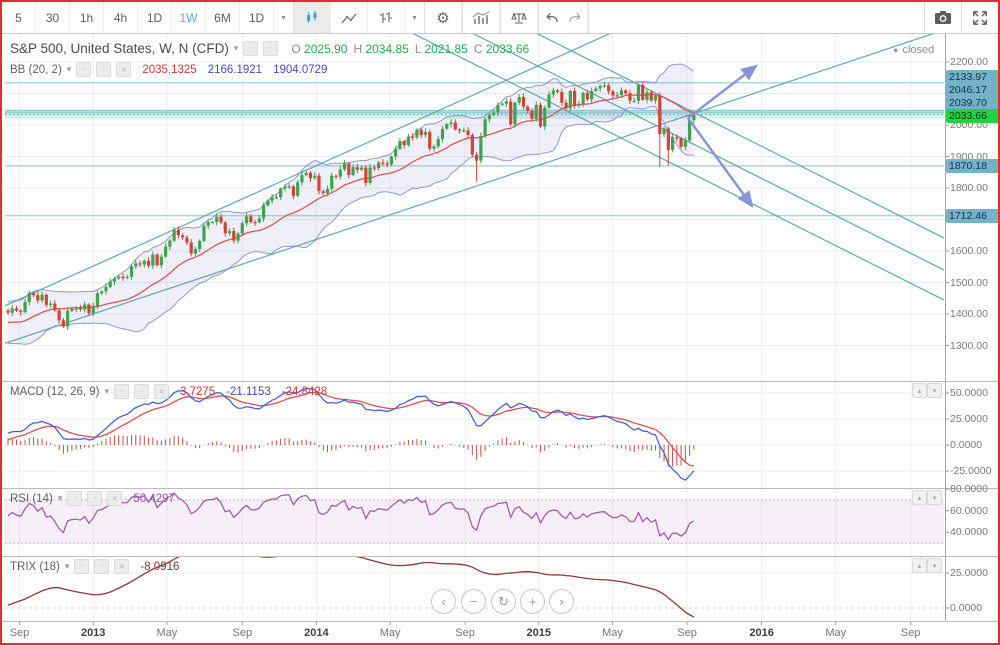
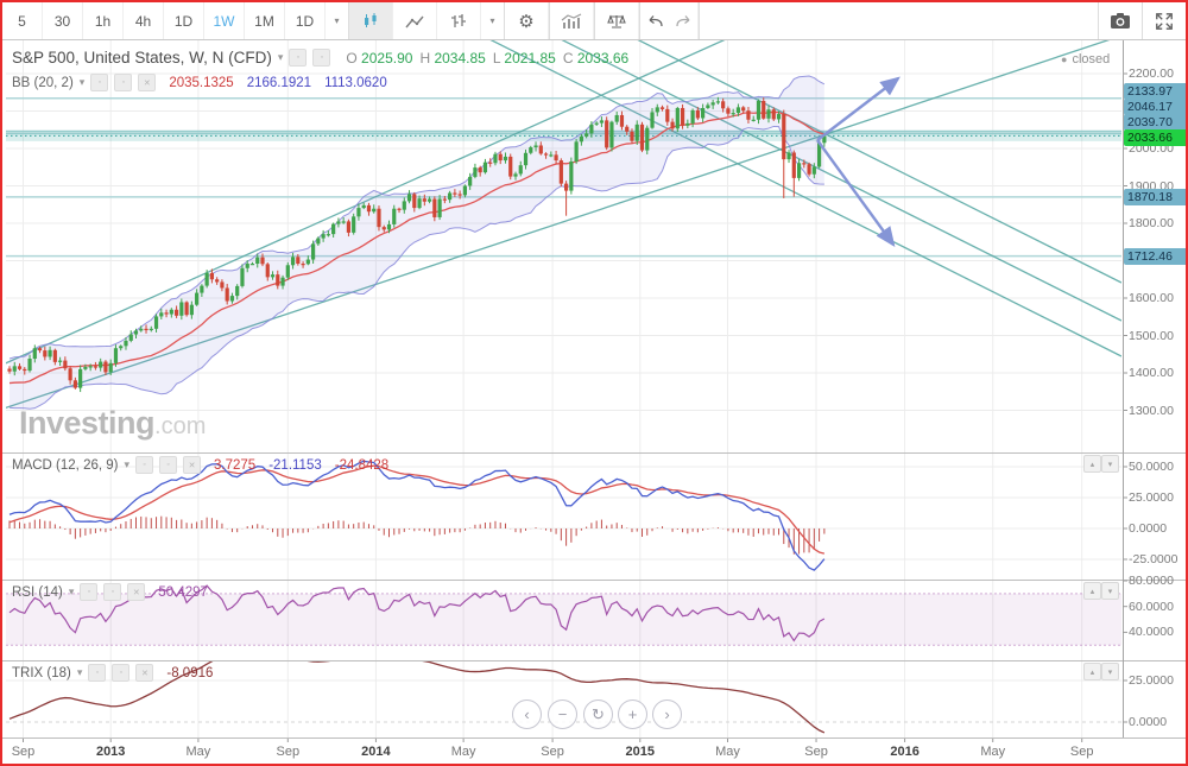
  5
  30
  1h
  4h
  1D
  1W
- 6M
+ 1M
  1D
  ▾
  ▾
  ⚙
  S&P 500, United States, W, N (CFD)
  ▾
  O 2025.90 H 2034.85 L 2021.85 C 2033.66
  BB (20, 2)
  ▾
  2035.1325
  2166.1921
- 1904.0729
+ 1113.0620
  ●
  closed
+ Investing.com
  MACD (12, 26, 9)
  ▾
  3.7275
  -21.1153
  -24.8428
  RSI (14)
  ▾
  50.4297
  TRIX (18)
  ▾
  -8.0916
  ‹
  −
  ↻
  +
  ›
  Sep
  2013
  May
  Sep
  2014
  May
  Sep
  2015
  May
  Sep
  2016
  May
  Sep
  2200.00
  2000.00
  1900.00
  1800.00
  1600.00
  1500.00
  1400.00
  1300.00
  50.0000
  25.0000
  0.0000
  -25.0000
  80.0000
  60.0000
  40.0000
  25.0000
  0.0000
  2133.97
  2046.17
  2039.70
  2033.66
  1870.18
  1712.46
